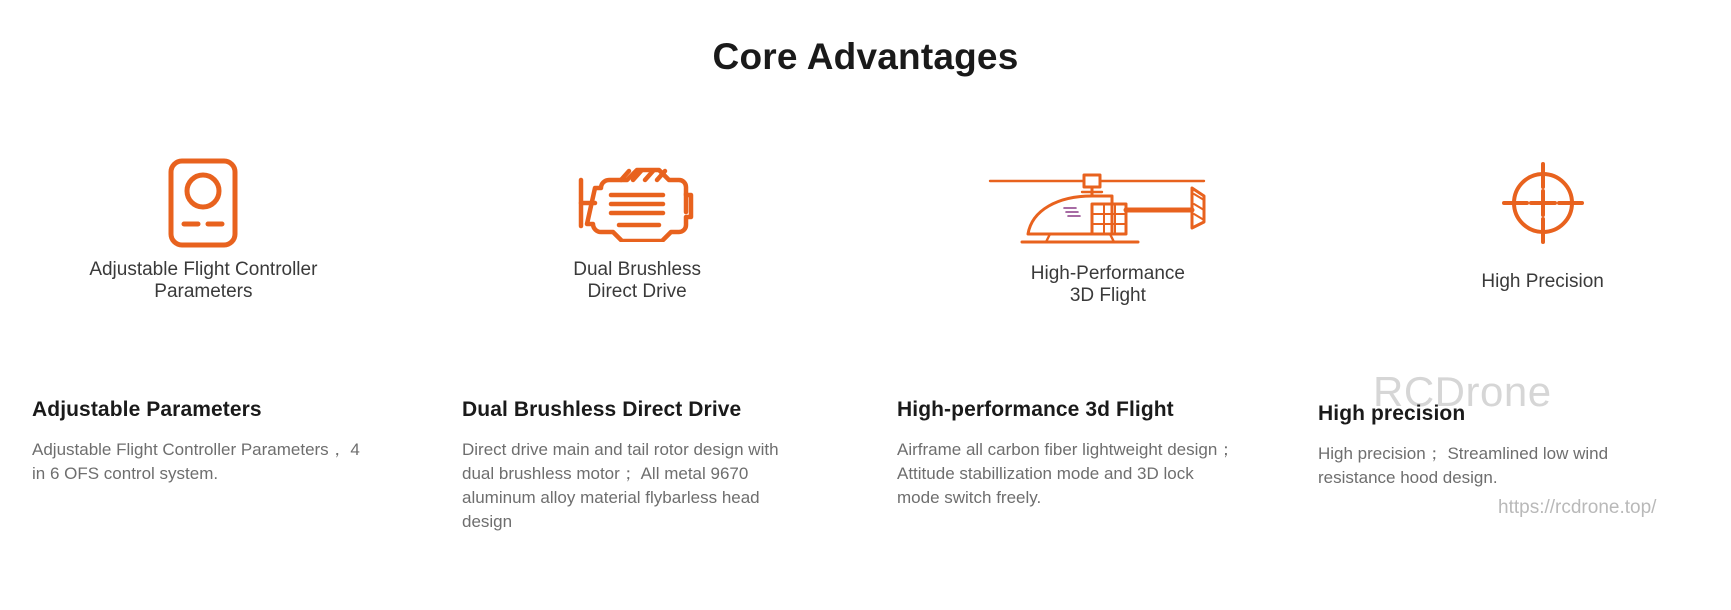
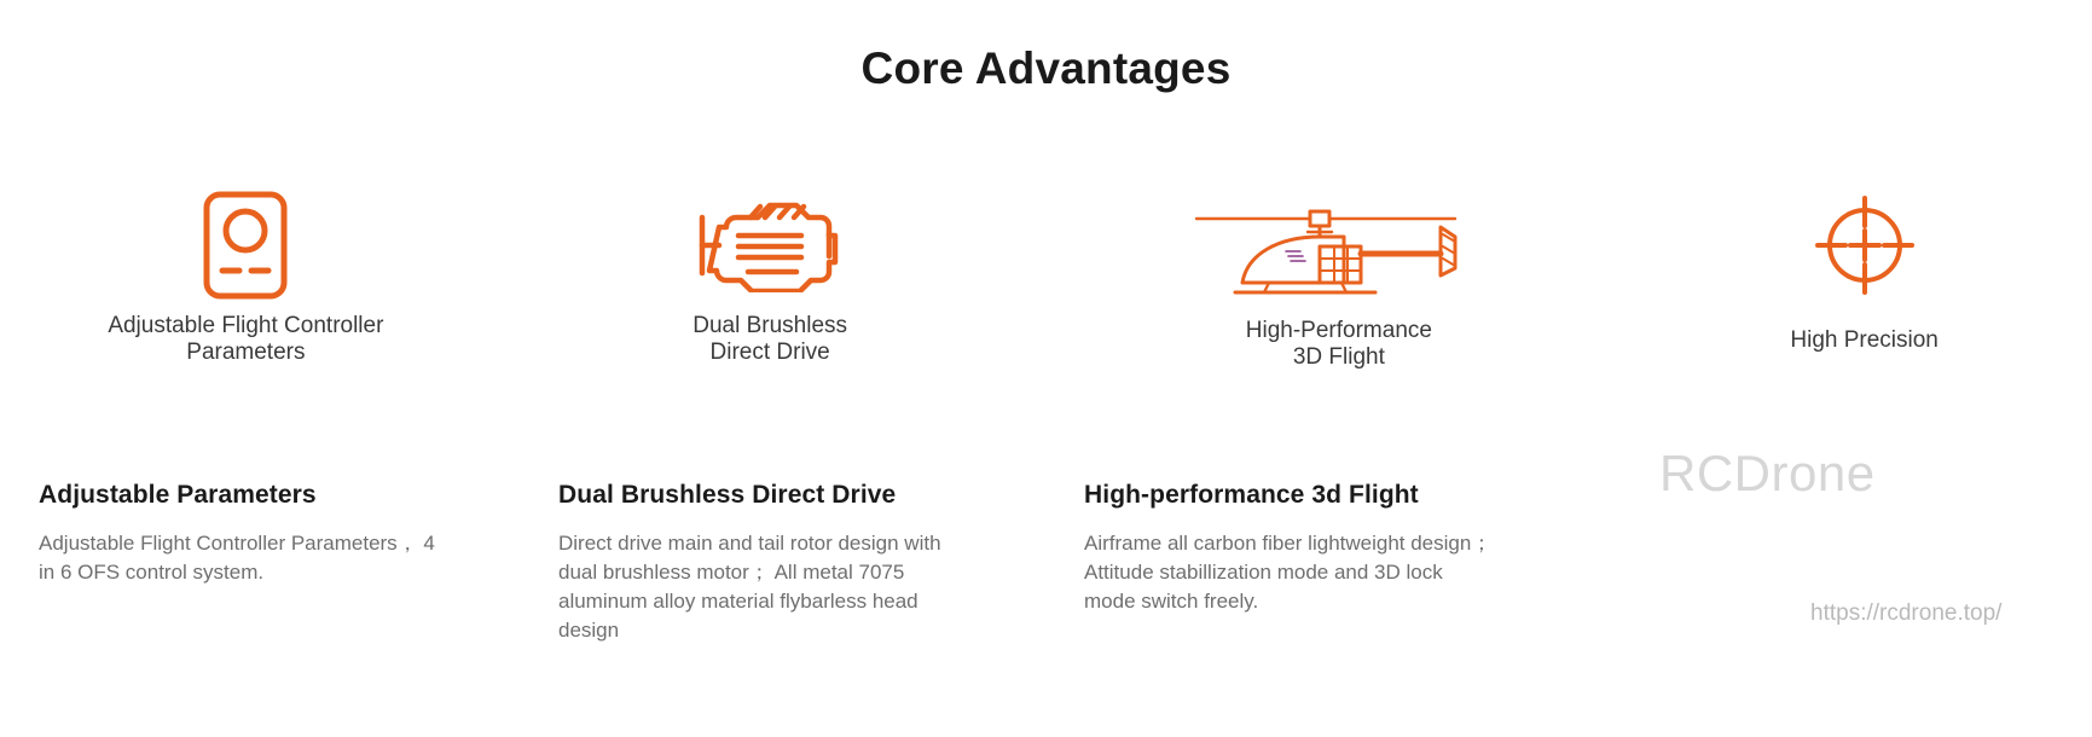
  Core Advantages
  Adjustable Flight Controller
  Parameters
  Dual Brushless
  Direct Drive
  High-Performance
  3D Flight
  High Precision
  RCDrone
  Adjustable Parameters
  Adjustable Flight Controller Parameters， 4 in 6 OFS control system.
  Dual Brushless Direct Drive
- Direct drive main and tail rotor design with dual brushless motor； All metal 9670 aluminum alloy material flybarless head design
+ Direct drive main and tail rotor design with dual brushless motor； All metal 7075 aluminum alloy material flybarless head design
  High-performance 3d Flight
  Airframe all carbon fiber lightweight design；Attitude stabillization mode and 3D lock mode switch freely.
- High precision
- High precision； Streamlined low wind resistance hood design.
  https://rcdrone.top/
